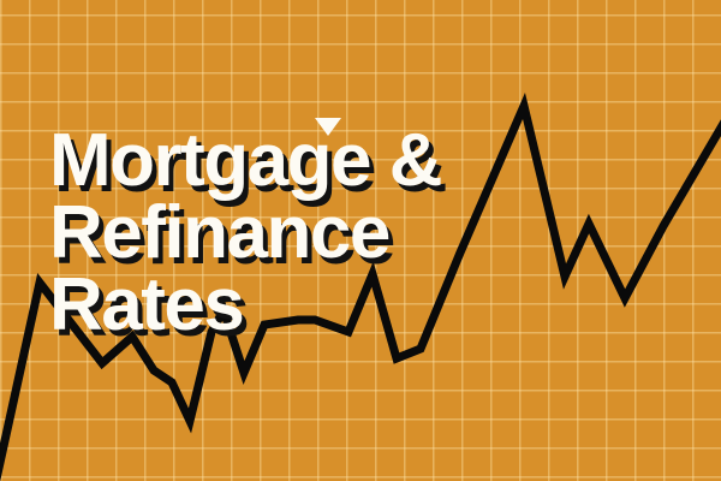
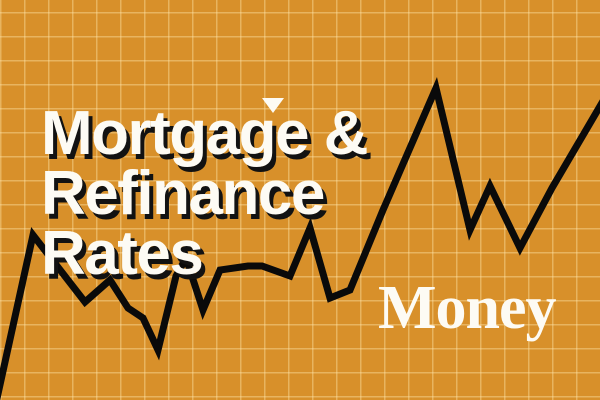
  Mortgage &
  Refinance
  Rates
+ Money
